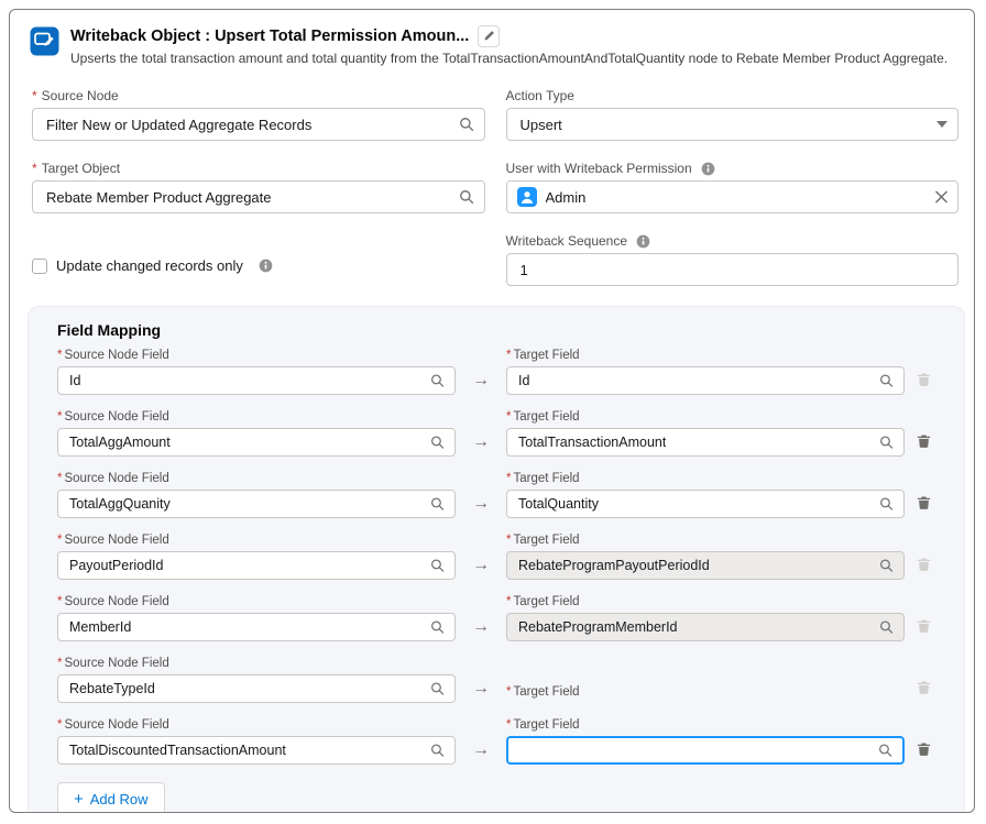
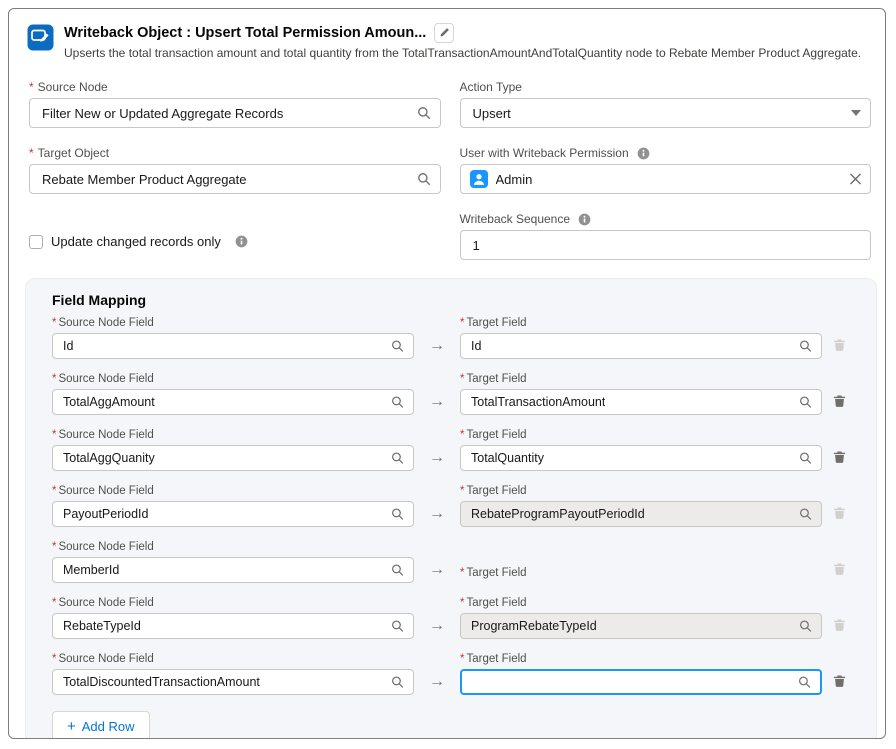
  Writeback Object : Upsert Total Permission Amoun...
  Upserts the total transaction amount and total quantity from the TotalTransactionAmountAndTotalQuantity node to Rebate Member Product Aggregate.
  *
  Source Node
  Filter New or Updated Aggregate Records
  Action Type
  Upsert
  *
  Target Object
  Rebate Member Product Aggregate
  User with Writeback Permission
  Admin
  Update changed records only
  Writeback Sequence
  1
  Field Mapping
  *
  Source Node Field
  Id
  →
  *
  Target Field
  Id
  *
  Source Node Field
  TotalAggAmount
  →
  *
  Target Field
  TotalTransactionAmount
  *
  Source Node Field
  TotalAggQuanity
  →
  *
  Target Field
  TotalQuantity
  *
  Source Node Field
  PayoutPeriodId
  →
  *
  Target Field
  RebateProgramPayoutPeriodId
  *
  Source Node Field
  MemberId
  →
  *
  Target Field
- RebateProgramMemberId
  *
  Source Node Field
  RebateTypeId
  →
  *
  Target Field
+ ProgramRebateTypeId
  *
  Source Node Field
  TotalDiscountedTransactionAmount
  →
  *
  Target Field
  +
  Add Row
